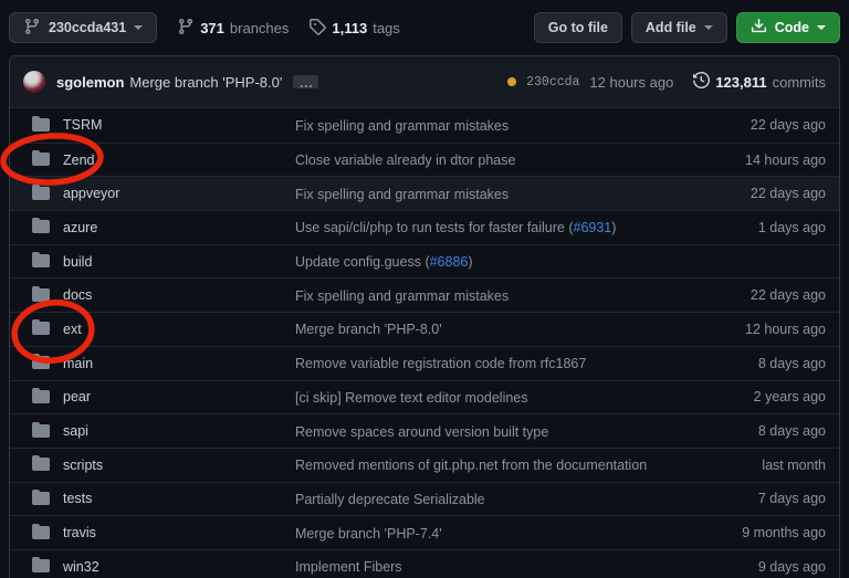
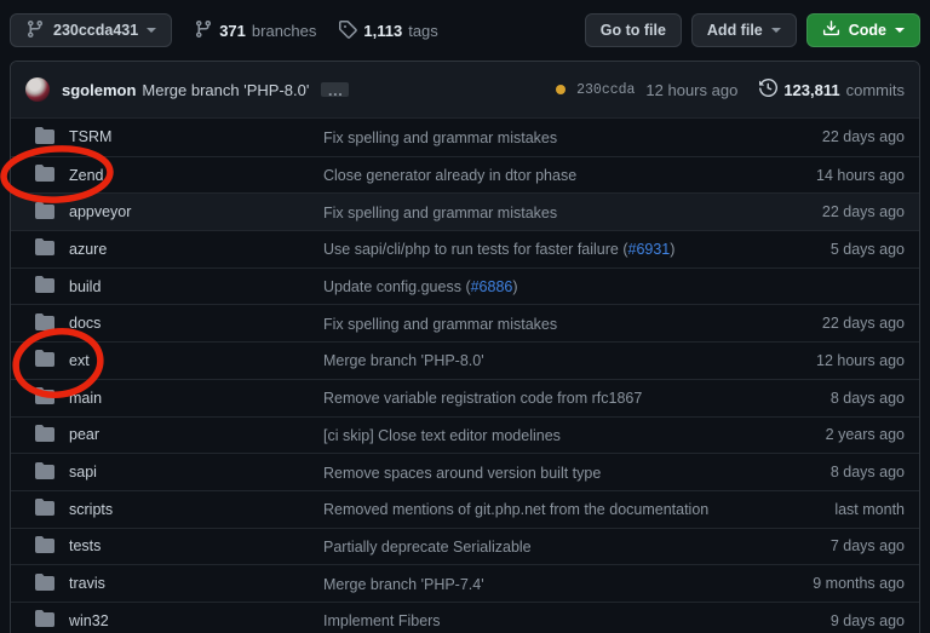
  230ccda431
  371
  branches
  1,113
  tags
  Go to file
  Add file
  Code
  sgolemon
  Merge branch 'PHP-8.0'
  …
  230ccda
  12 hours ago
  123,811
  commits
  TSRM
  Fix spelling and grammar mistakes
  22 days ago
  Zend
- Close variable already in dtor phase
+ Close generator already in dtor phase
  14 hours ago
  appveyor
  Fix spelling and grammar mistakes
  22 days ago
  azure
  Use sapi/cli/php to run tests for faster failure (#6931)
- 1 days ago
+ 5 days ago
  build
  Update config.guess (#6886)
  docs
  Fix spelling and grammar mistakes
  22 days ago
  ext
  Merge branch 'PHP-8.0'
  12 hours ago
  main
  Remove variable registration code from rfc1867
  8 days ago
  pear
- [ci skip] Remove text editor modelines
+ [ci skip] Close text editor modelines
  2 years ago
  sapi
  Remove spaces around version built type
  8 days ago
  scripts
  Removed mentions of git.php.net from the documentation
  last month
  tests
  Partially deprecate Serializable
  7 days ago
  travis
  Merge branch 'PHP-7.4'
  9 months ago
  win32
  Implement Fibers
  9 days ago
